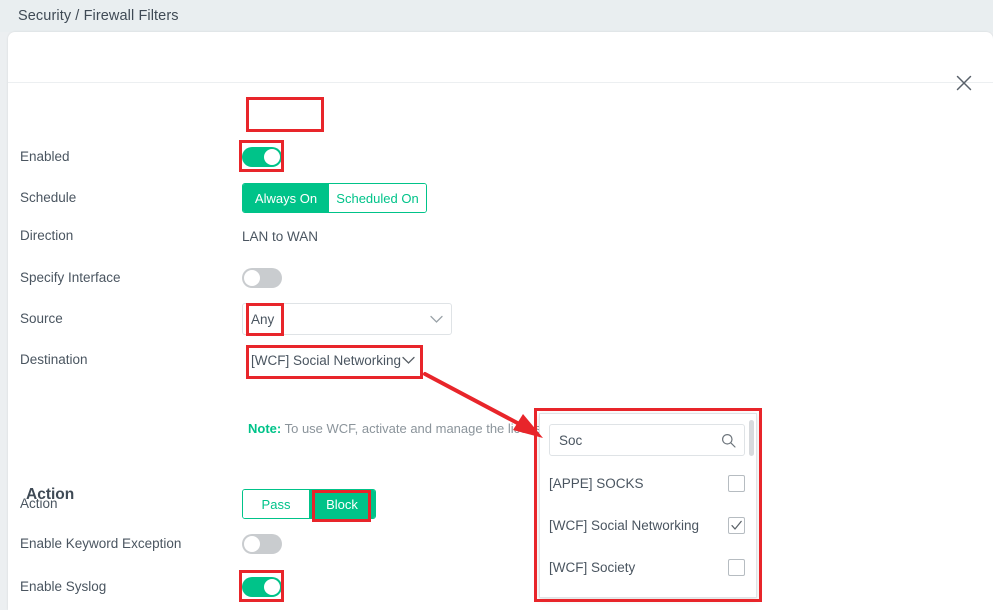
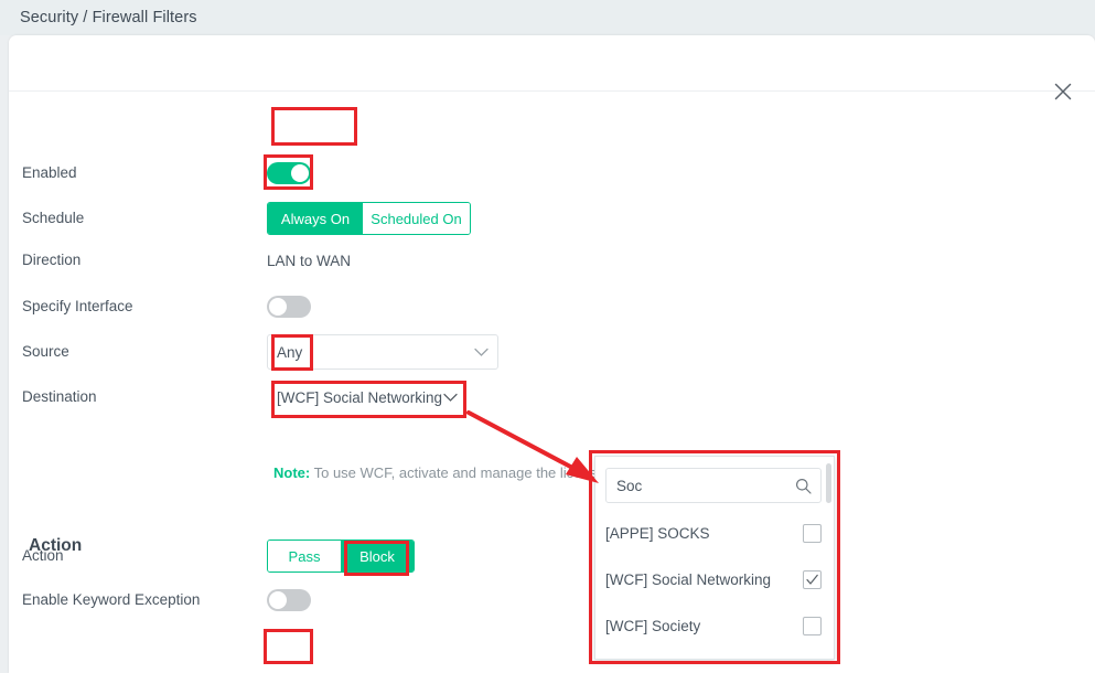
  Security / Firewall Filters
  Enabled
  Schedule
  Always On
  Scheduled On
  Direction
  LAN to WAN
  Specify Interface
  Source
  Any
  Destination
  [WCF] Social Networking
  Action
  Action
  Pass
  Block
  Enable Keyword Exception
- Enable Syslog
  Soc
  [APPE] SOCKS
  [WCF] Social Networking
  [WCF] Society
